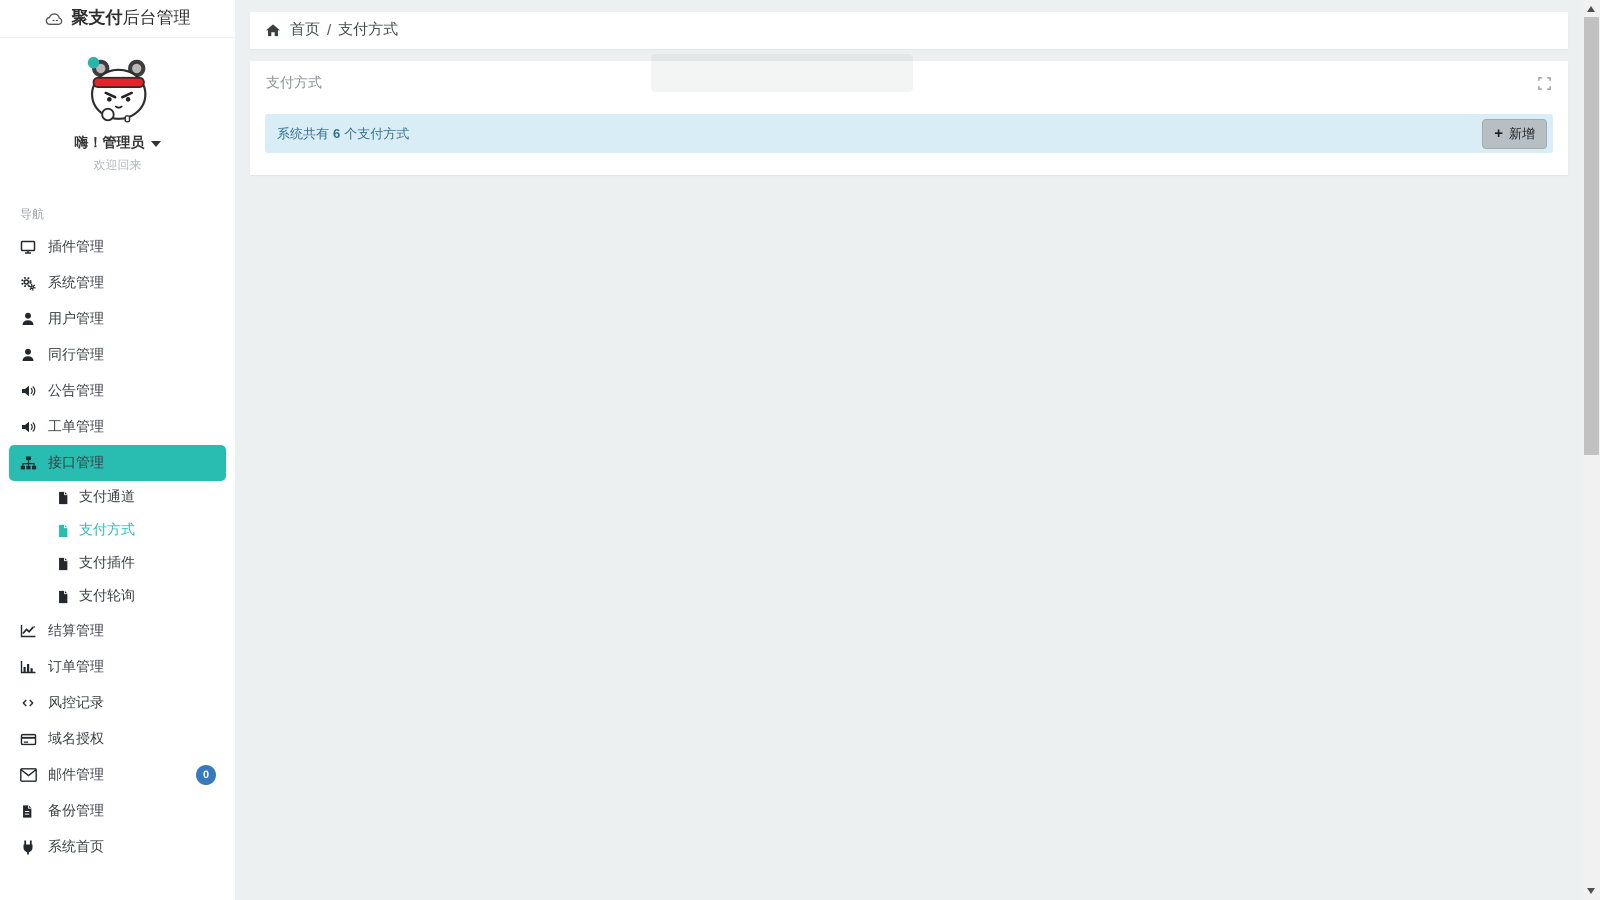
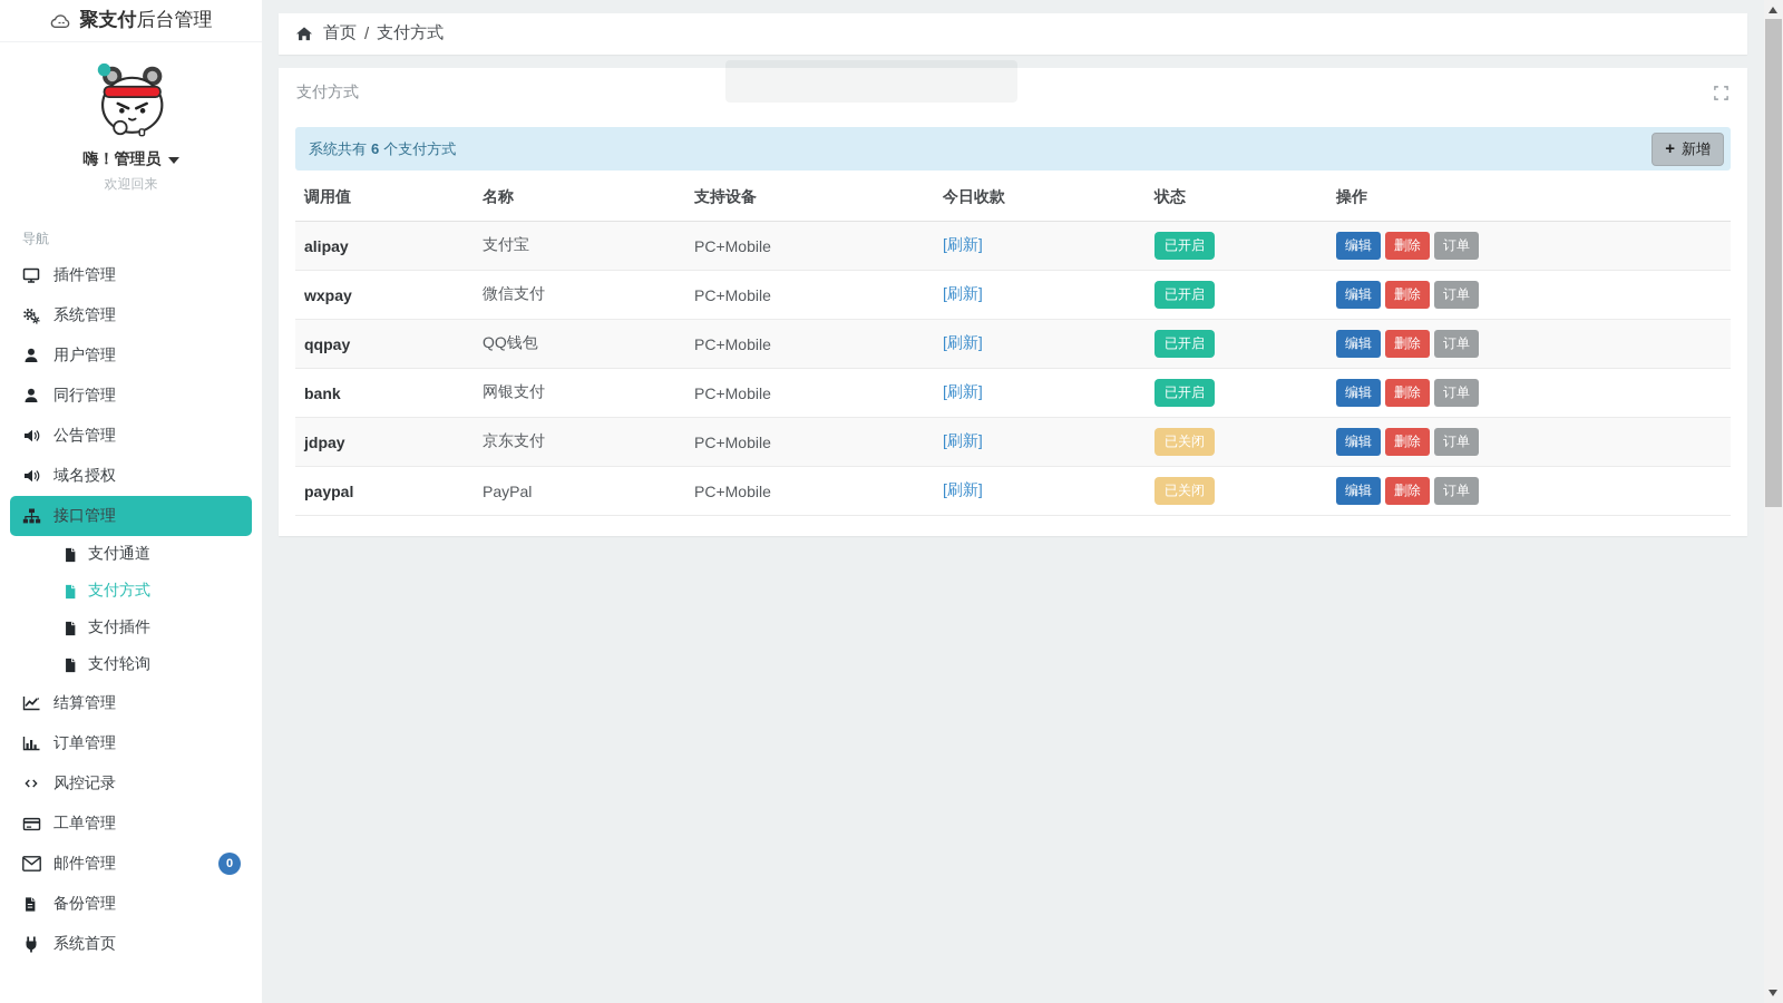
  聚支付后台管理
  嗨！管理员
  欢迎回来
  导航
  插件管理
  系统管理
  用户管理
  同行管理
  公告管理
- 工单管理
+ 域名授权
  接口管理
  支付通道
  支付方式
  支付插件
  支付轮询
  结算管理
  订单管理
  风控记录
- 域名授权
+ 工单管理
  邮件管理
  0
  备份管理
  系统首页
  首页
  /
  支付方式
  支付方式
  系统共有
  6
  个支付方式
  +
  新增
+ 调用值	名称	支持设备	今日收款	状态	操作
+ alipay	支付宝	PC+Mobile	[刷新]	已开启	编辑 删除 订单
+ wxpay	微信支付	PC+Mobile	[刷新]	已开启	编辑 删除 订单
+ qqpay	QQ钱包	PC+Mobile	[刷新]	已开启	编辑 删除 订单
+ bank	网银支付	PC+Mobile	[刷新]	已开启	编辑 删除 订单
+ jdpay	京东支付	PC+Mobile	[刷新]	已关闭	编辑 删除 订单
+ paypal	PayPal	PC+Mobile	[刷新]	已关闭	编辑 删除 订单
